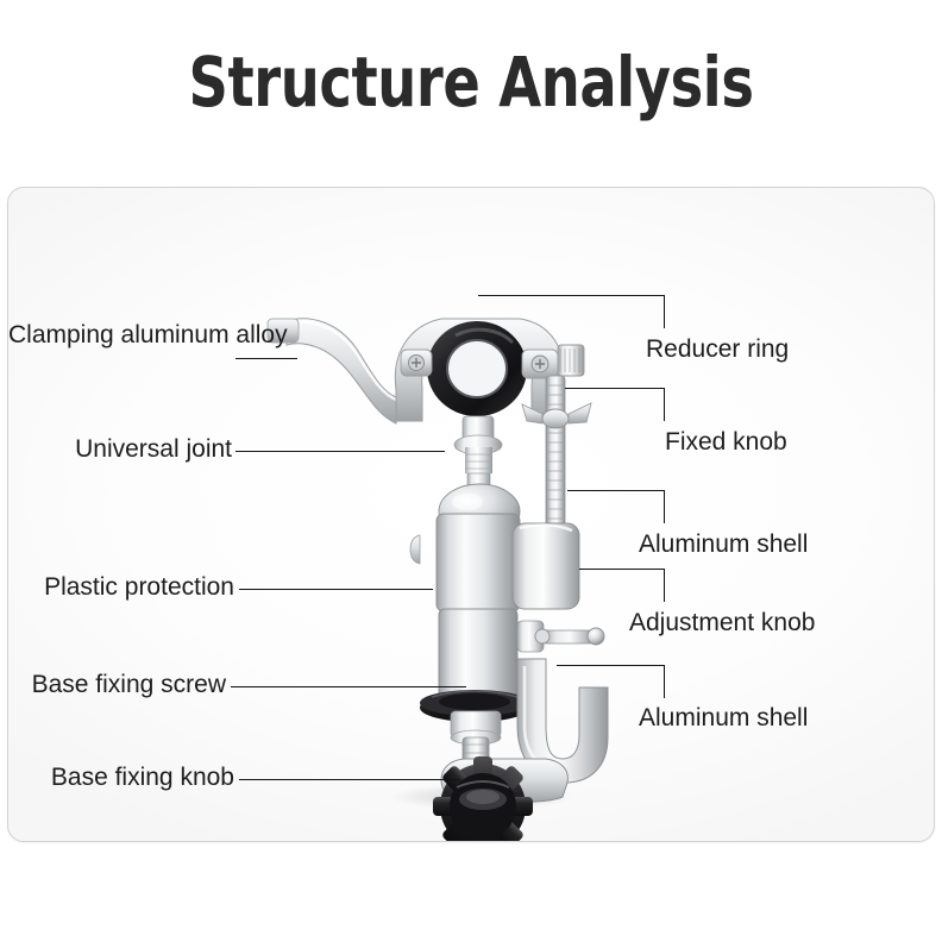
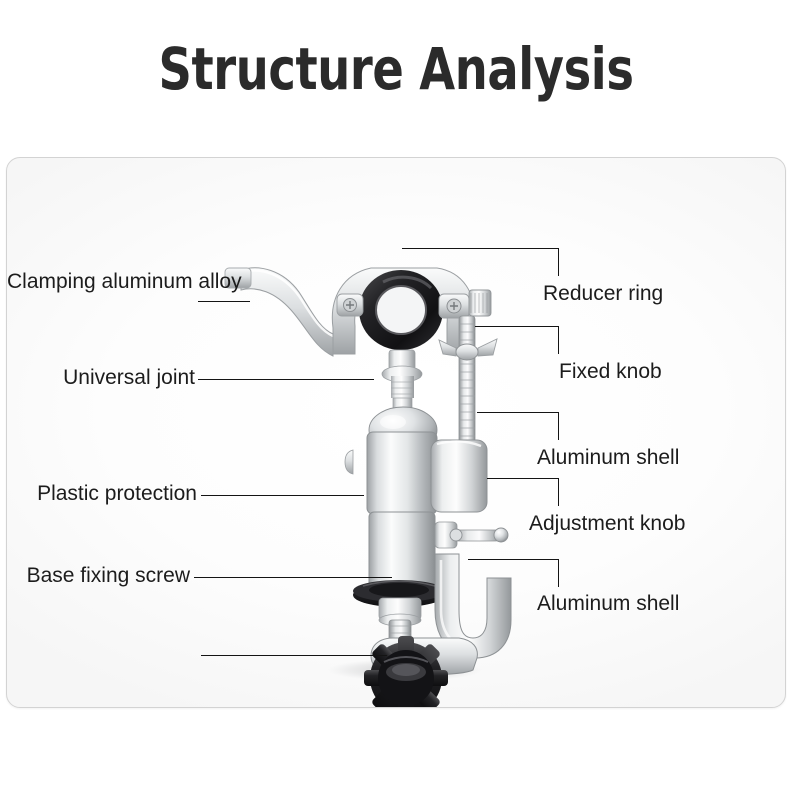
  Structure Analysis
  Clamping aluminum alloy
  Universal joint
  Plastic protection
  Base fixing screw
- Base fixing knob
  Reducer ring
  Fixed knob
  Aluminum shell
  Adjustment knob
  Aluminum shell
